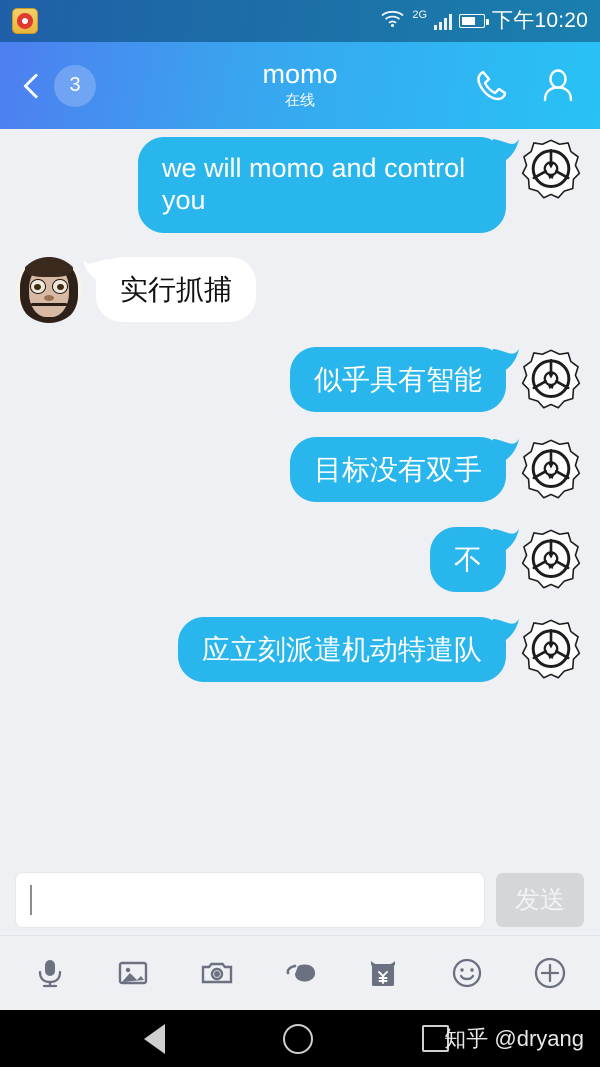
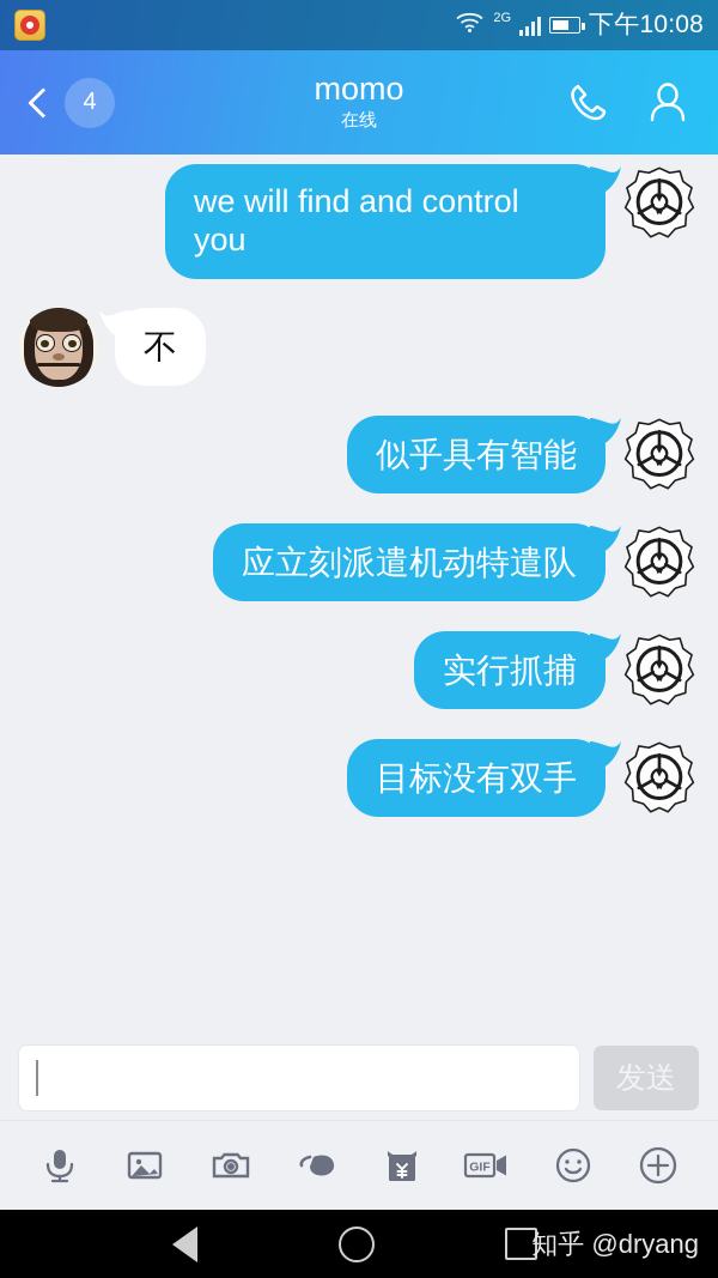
  2G
- 下午10:20
+ 下午10:08
- 3
+ 4
  momo
  在线
- we will momo and control you
+ we will find and control you
- 实行抓捕
+ 不
  似乎具有智能
- 目标没有双手
+ 应立刻派遣机动特遣队
- 不
+ 实行抓捕
- 应立刻派遣机动特遣队
+ 目标没有双手
  发送
+ GIF
  知乎 @dryang
